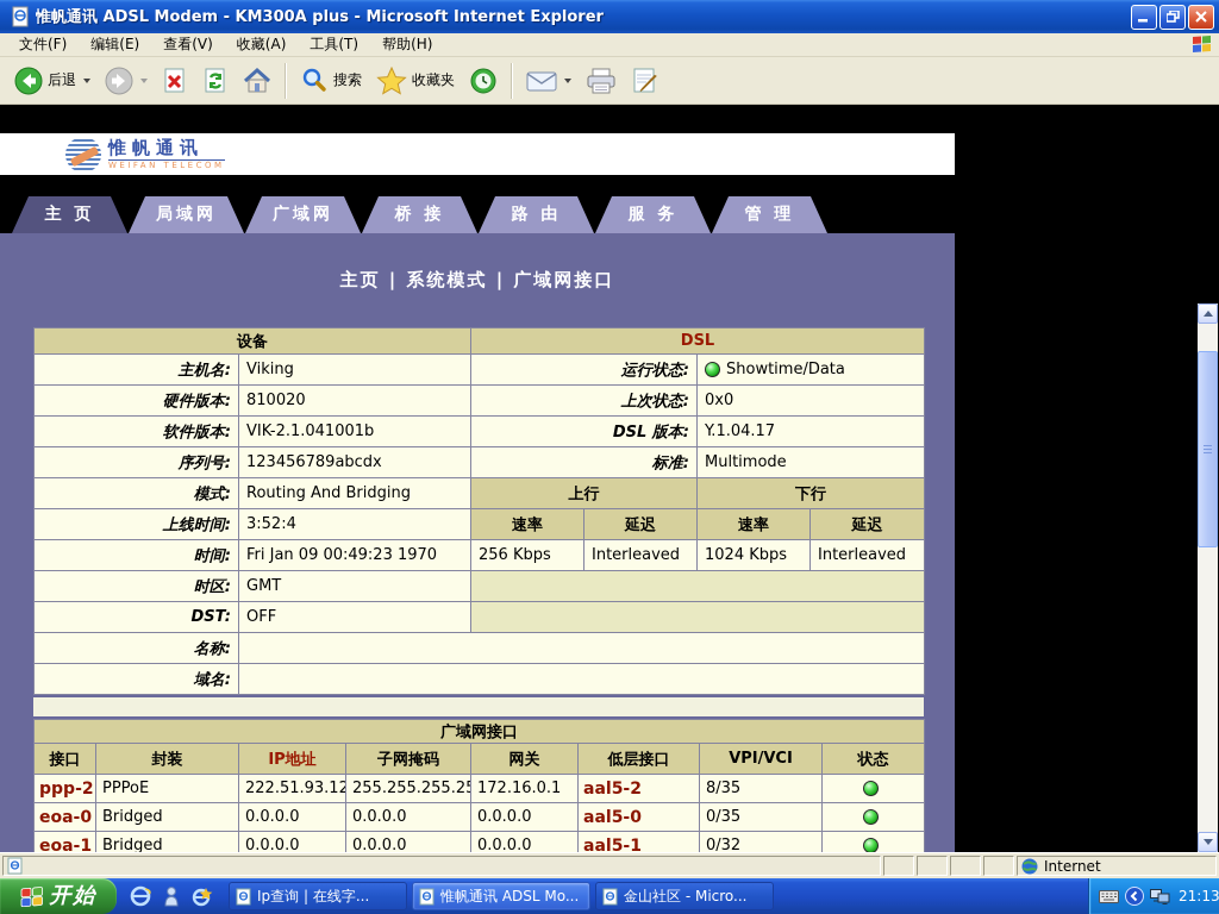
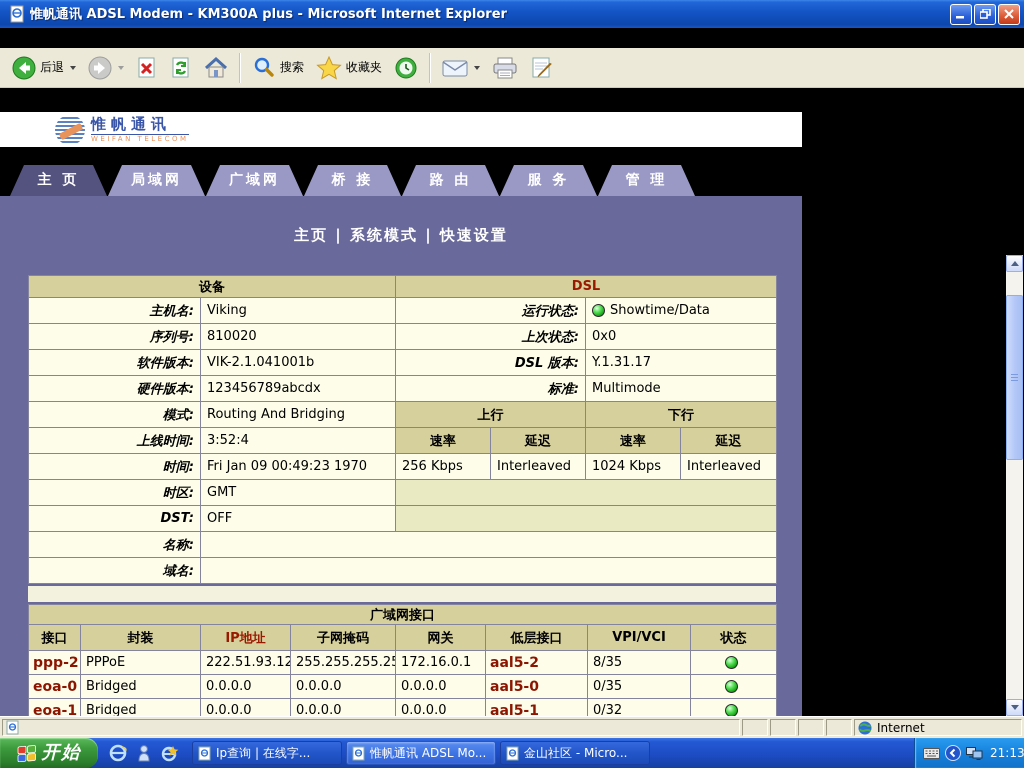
  惟帆通讯 ADSL Modem - KM300A plus - Microsoft Internet Explorer
- 文件(F)
- 编辑(E)
- 查看(V)
- 收藏(A)
- 工具(T)
- 帮助(H)
  后退
  搜索
  收藏夹
  惟帆通讯
  WEIFAN TELECOM
  主 页
  局域网
  广域网
  桥 接
  路 由
  服 务
  管 理
- 主页 | 系统模式 | 广域网接口
+ 主页 | 系统模式 | 快速设置
  设备	DSL
  主机名:	Viking	运行状态:	Showtime/Data
- 硬件版本:	810020	上次状态:	0x0
+ 序列号:	810020	上次状态:	0x0
- 软件版本:	VIK-2.1.041001b	DSL 版本:	Y.1.04.17
+ 软件版本:	VIK-2.1.041001b	DSL 版本:	Y.1.31.17
- 序列号:	123456789abcdx	标准:	Multimode
+ 硬件版本:	123456789abcdx	标准:	Multimode
  模式:	Routing And Bridging	上行	下行
  上线时间:	3:52:4	速率	延迟	速率	延迟
  时间:	Fri Jan 09 00:49:23 1970	256 Kbps	Interleaved	1024 Kbps	Interleaved
  时区:	GMT
  DST:	OFF
  名称:
  域名:
  广域网接口
  接口	封装	IP地址	子网掩码	网关	低层接口	VPI/VCI	状态
  ppp-2	PPPoE	222.51.93.12	255.255.255.2	172.16.0.1	aal5-2	8/35
  eoa-0	Bridged	0.0.0.0	0.0.0.0	0.0.0.0	aal5-0	0/35
  eoa-1	Bridged	0.0.0.0	0.0.0.0	0.0.0.0	aal5-1	0/32
  Internet
  开始
  Ip查询 | 在线字...
  惟帆通讯 ADSL Mo...
  金山社区 - Micro...
  21:13
